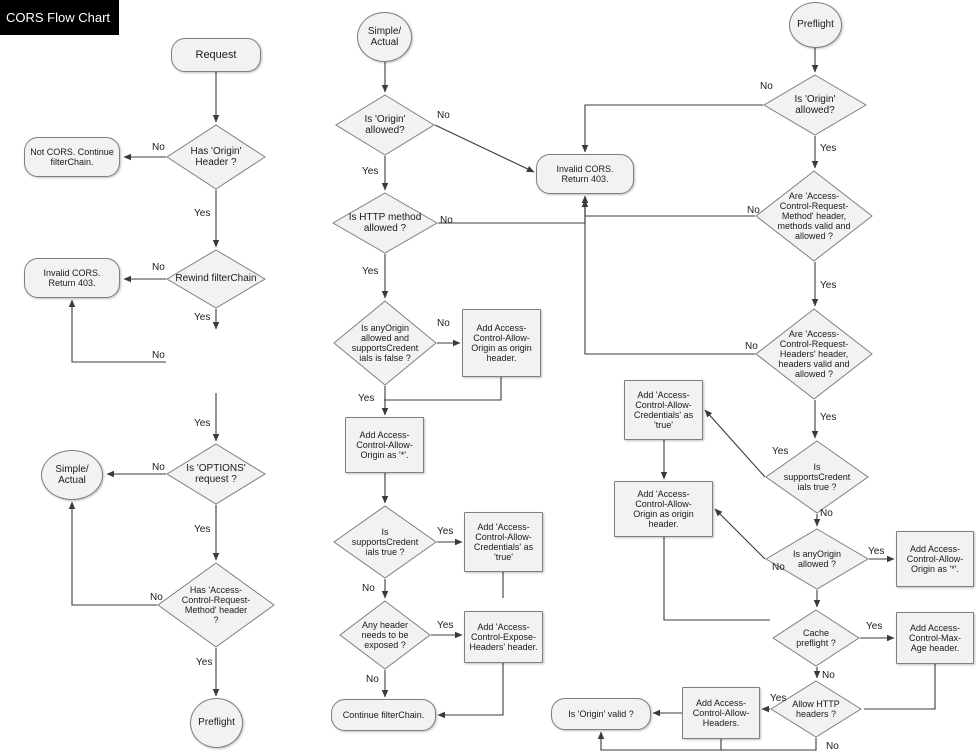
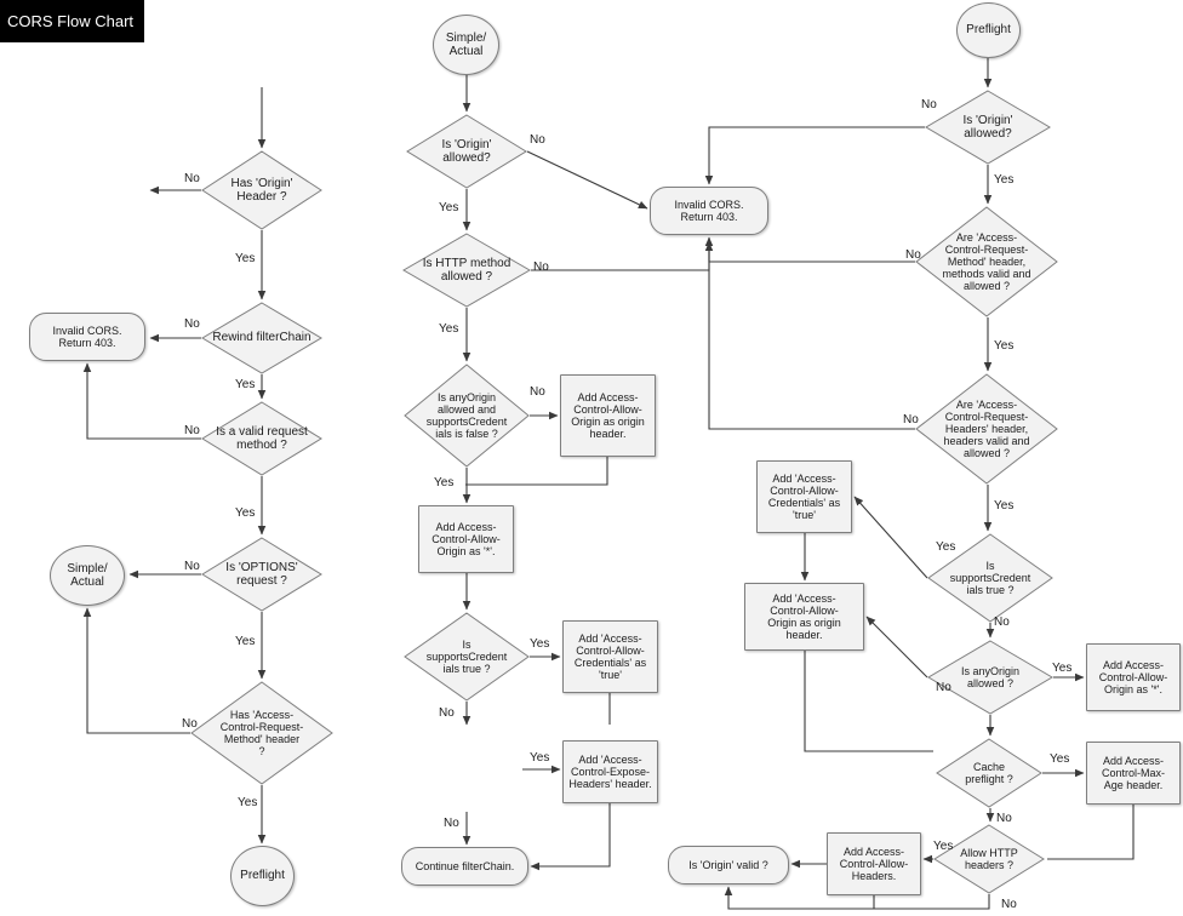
  CORS Flow Chart
- Request
  Has 'Origin'
  Header ?
- Not CORS. Continue
- filterChain.
  Rewind filterChain
  Invalid CORS.
  Return 403.
+ Is a valid request
+ method ?
  Is 'OPTIONS'
  request ?
  Simple/
  Actual
  Has 'Access-
  Control-Request-
  Method' header
  ?
  Preflight
  Simple/
  Actual
  Is 'Origin'
  allowed?
  Invalid CORS.
  Return 403.
  Is HTTP method
  allowed ?
  Is anyOrigin
  allowed and
  supportsCredent
  ials is false ?
  Add Access-
  Control-Allow-
  Origin as origin
  header.
  Add Access-
  Control-Allow-
  Origin as '*'.
  Is
  supportsCredent
  ials true ?
  Add 'Access-
  Control-Allow-
  Credentials' as
  'true'
- Any header
- needs to be
- exposed ?
  Add 'Access-
  Control-Expose-
  Headers' header.
  Continue filterChain.
  Preflight
  Is 'Origin'
  allowed?
  Are 'Access-
  Control-Request-
  Method' header,
  methods valid and
  allowed ?
  Are 'Access-
  Control-Request-
  Headers' header,
  headers valid and
  allowed ?
  Is
  supportsCredent
  ials true ?
  Add 'Access-
  Control-Allow-
  Credentials' as
  'true'
  Add 'Access-
  Control-Allow-
  Origin as origin
  header.
  Is anyOrigin
  allowed ?
  Add Access-
  Control-Allow-
  Origin as '*'.
  Cache
  preflight ?
  Add Access-
  Control-Max-
  Age header.
  Allow HTTP
  headers ?
  Add Access-
  Control-Allow-
  Headers.
  Is 'Origin' valid ?
  No
  Yes
  No
  Yes
  No
  Yes
  No
  Yes
  No
  Yes
  No
  Yes
  No
  Yes
  No
  Yes
  Yes
  No
  Yes
  No
  No
  Yes
  No
  Yes
  No
  Yes
  Yes
  No
  No
  Yes
  Yes
  No
  Yes
  No
